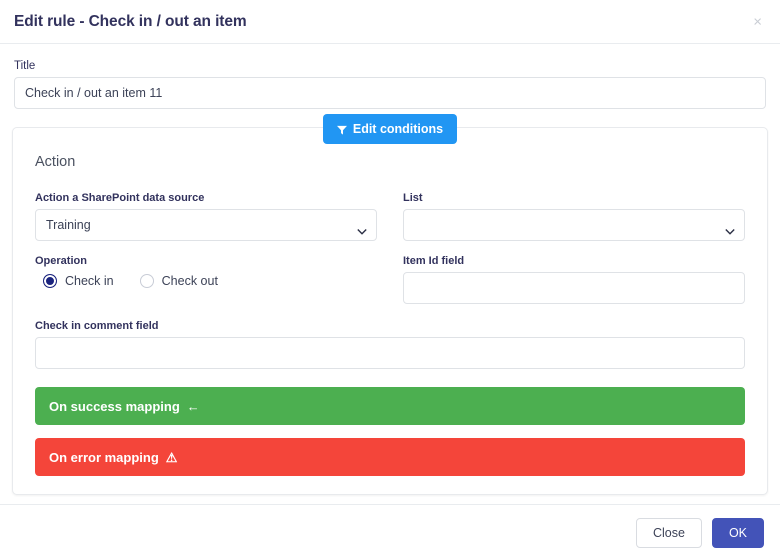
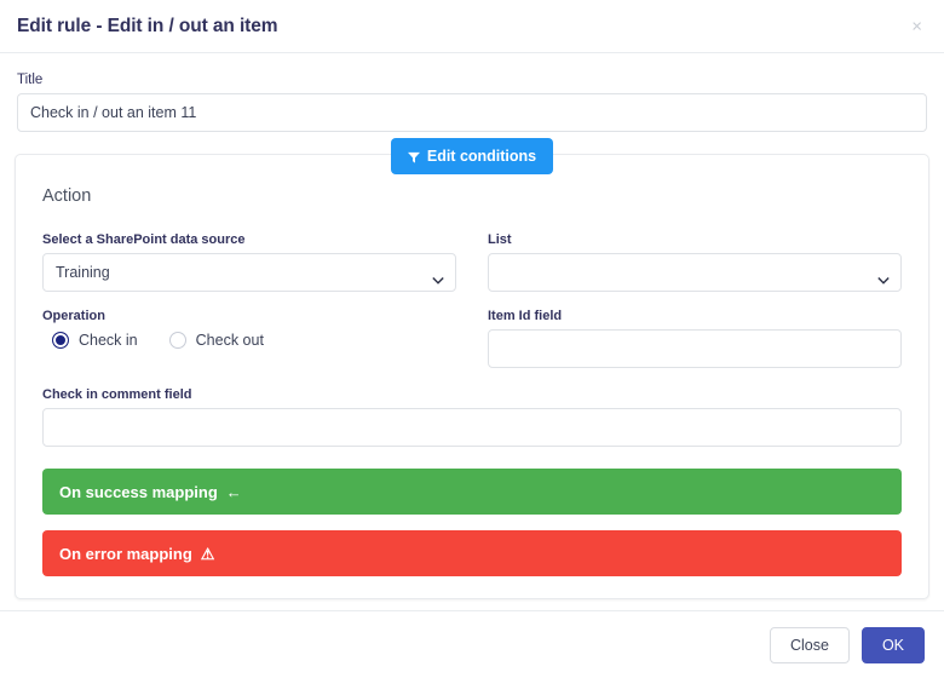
- Edit rule - Check in / out an item
+ Edit rule - Edit in / out an item
  ×
  Title
  Check in / out an item 11
  Edit conditions
  Action
- Action a SharePoint data source
+ Select a SharePoint data source
  Training
  Operation
  Check in
  Check out
  List
  Item Id field
  Check in comment field
  On success mapping
  ←
  On error mapping
  ⚠
  Close
  OK
